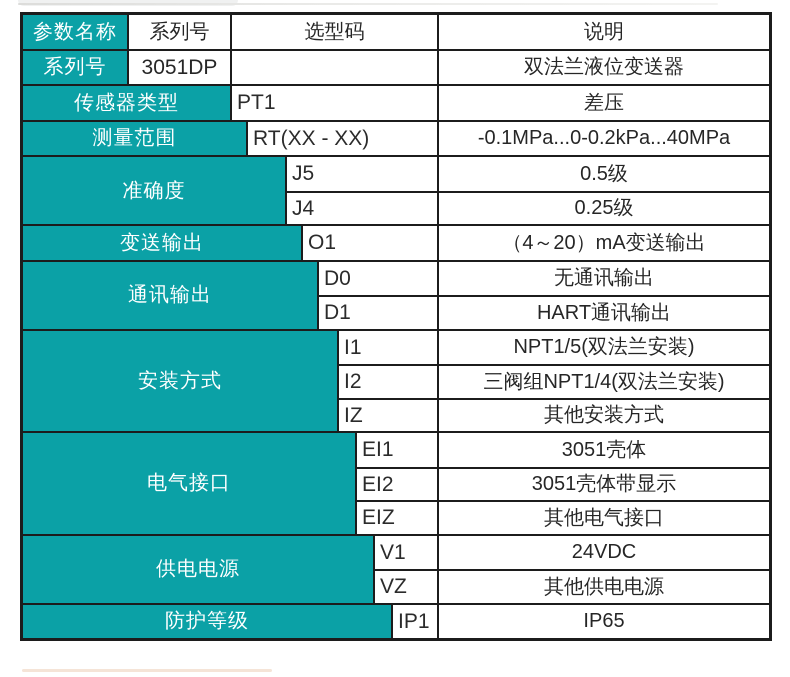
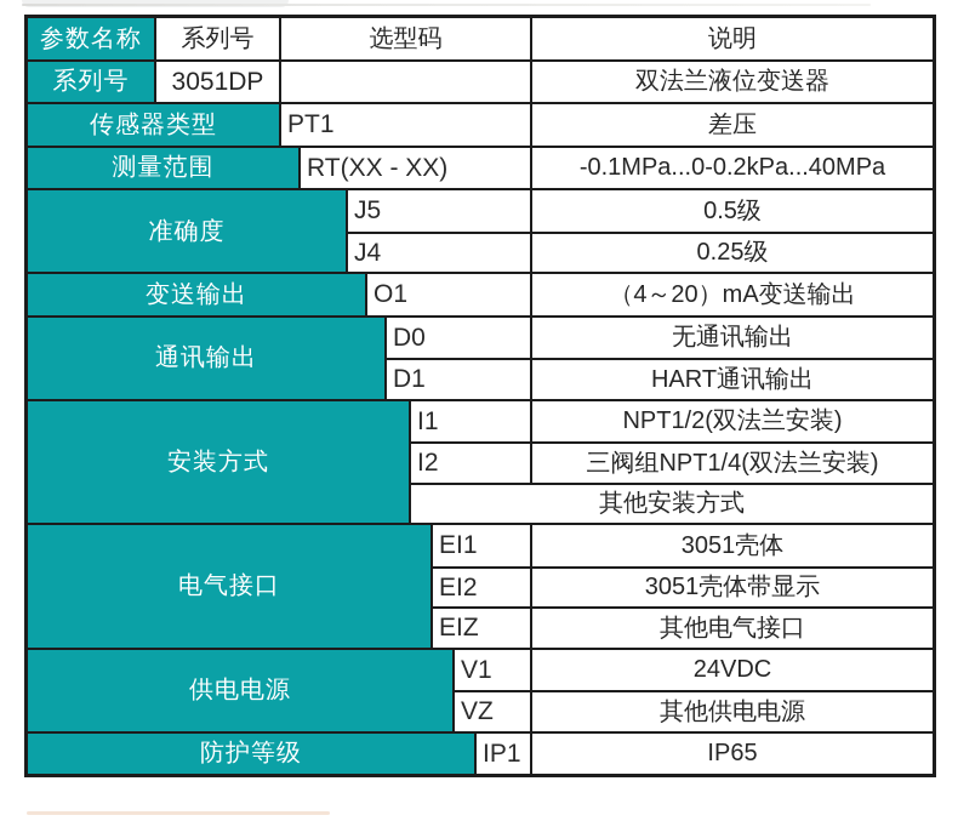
  参数名称
  系列号
  选型码
  说明
  系列号
  3051DP
  双法兰液位变送器
  传感器类型
  PT1
  差压
  测量范围
  RT(XX - XX)
  -0.1MPa...0-0.2kPa...40MPa
  准确度
  J5
  0.5级
  J4
  0.25级
  变送输出
  O1
  （4～20）mA变送输出
  通讯输出
  D0
  无通讯输出
  D1
  HART通讯输出
  安装方式
  I1
- NPT1/5(双法兰安装)
+ NPT1/2(双法兰安装)
  I2
  三阀组NPT1/4(双法兰安装)
- IZ
  其他安装方式
  电气接口
  EI1
  3051壳体
  EI2
  3051壳体带显示
  EIZ
  其他电气接口
  供电电源
  V1
  24VDC
  VZ
  其他供电电源
  防护等级
  IP1
  IP65
